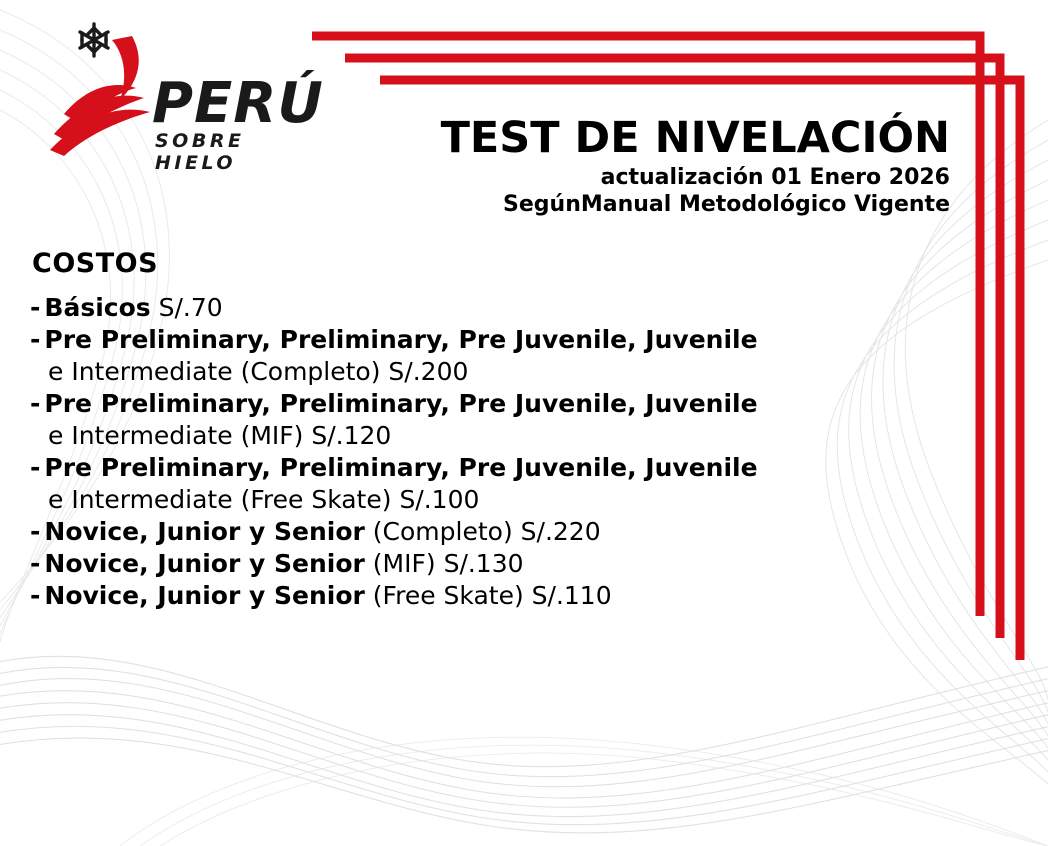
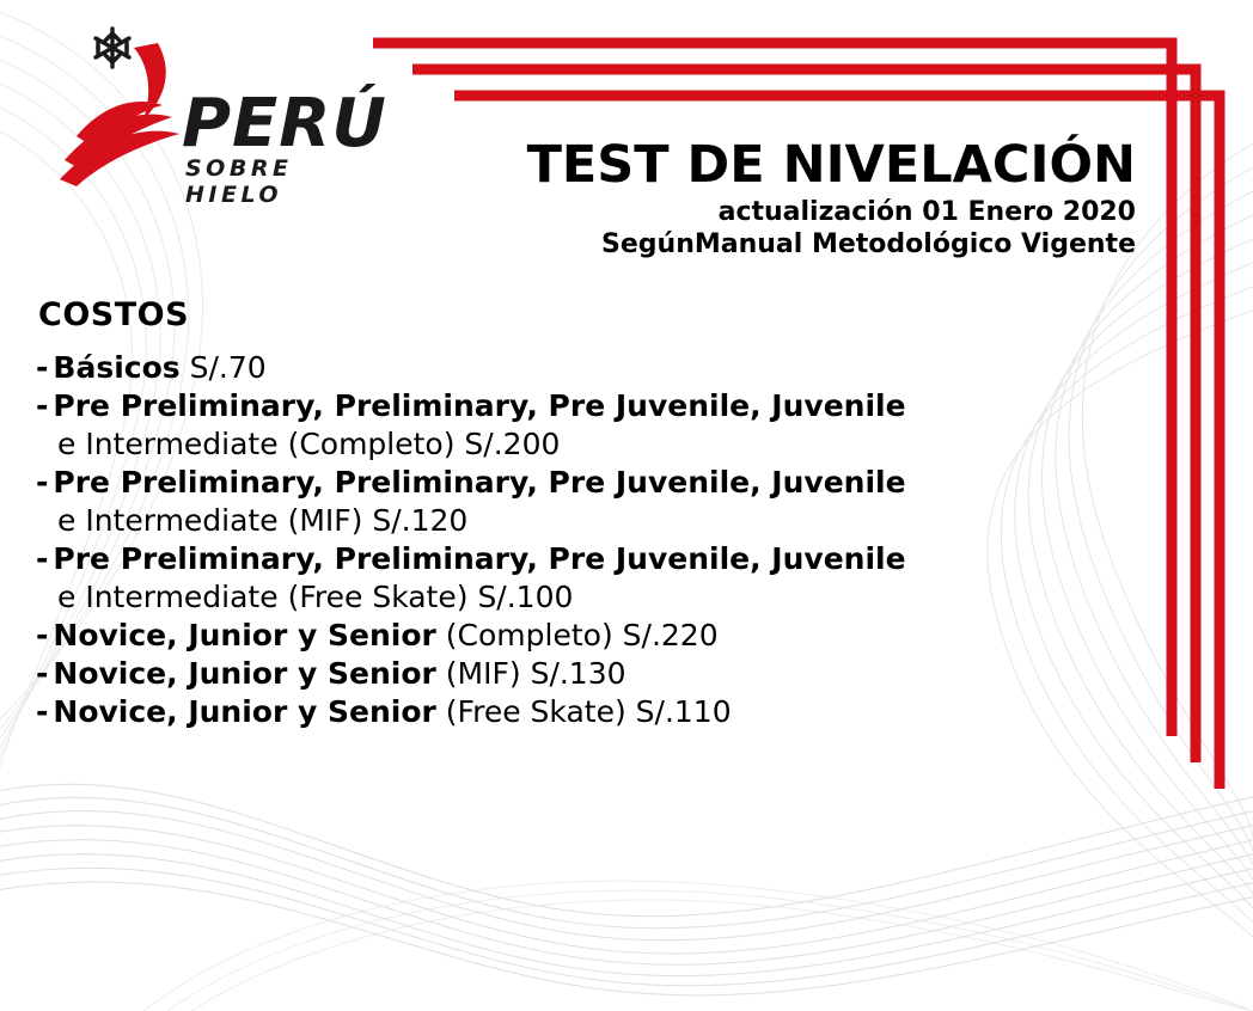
  PERÚ
  SOBRE HIELO
  TEST DE NIVELACIÓN
- actualización 01 Enero 2026
+ actualización 01 Enero 2020
  SegúnManual Metodológico Vigente
  COSTOS
  - Básicos S/.70
  - Pre Preliminary, Preliminary, Pre Juvenile, Juvenile
  e Intermediate (Completo) S/.200
  - Pre Preliminary, Preliminary, Pre Juvenile, Juvenile
  e Intermediate (MIF) S/.120
  - Pre Preliminary, Preliminary, Pre Juvenile, Juvenile
  e Intermediate (Free Skate) S/.100
  - Novice, Junior y Senior (Completo) S/.220
  - Novice, Junior y Senior (MIF) S/.130
  - Novice, Junior y Senior (Free Skate) S/.110
